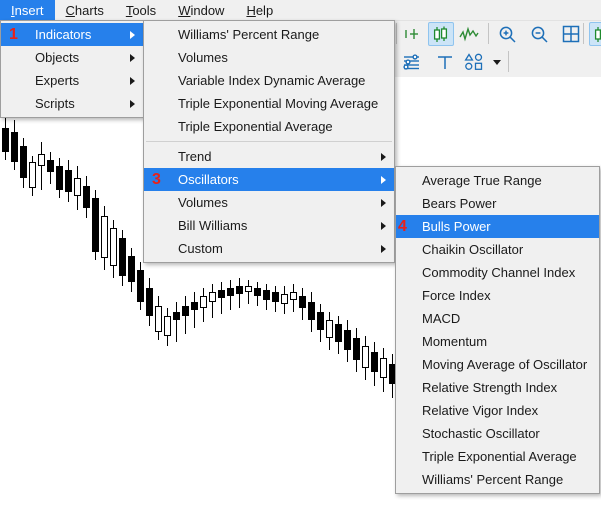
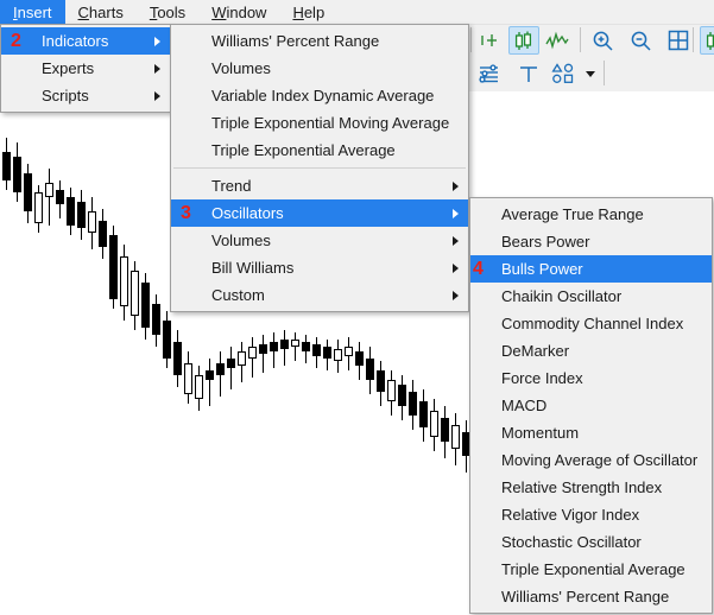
  Insert
  Charts
  Tools
  Window
  Help
- 1
+ 2
  Indicators
- Objects
  Experts
  Scripts
  Williams' Percent Range
  Volumes
  Variable Index Dynamic Average
  Triple Exponential Moving Average
  Triple Exponential Average
  Trend
  3
  Oscillators
  Volumes
  Bill Williams
  Custom
  Average True Range
  Bears Power
  4
  Bulls Power
  Chaikin Oscillator
  Commodity Channel Index
+ DeMarker
  Force Index
  MACD
  Momentum
  Moving Average of Oscillator
  Relative Strength Index
  Relative Vigor Index
  Stochastic Oscillator
  Triple Exponential Average
  Williams' Percent Range
